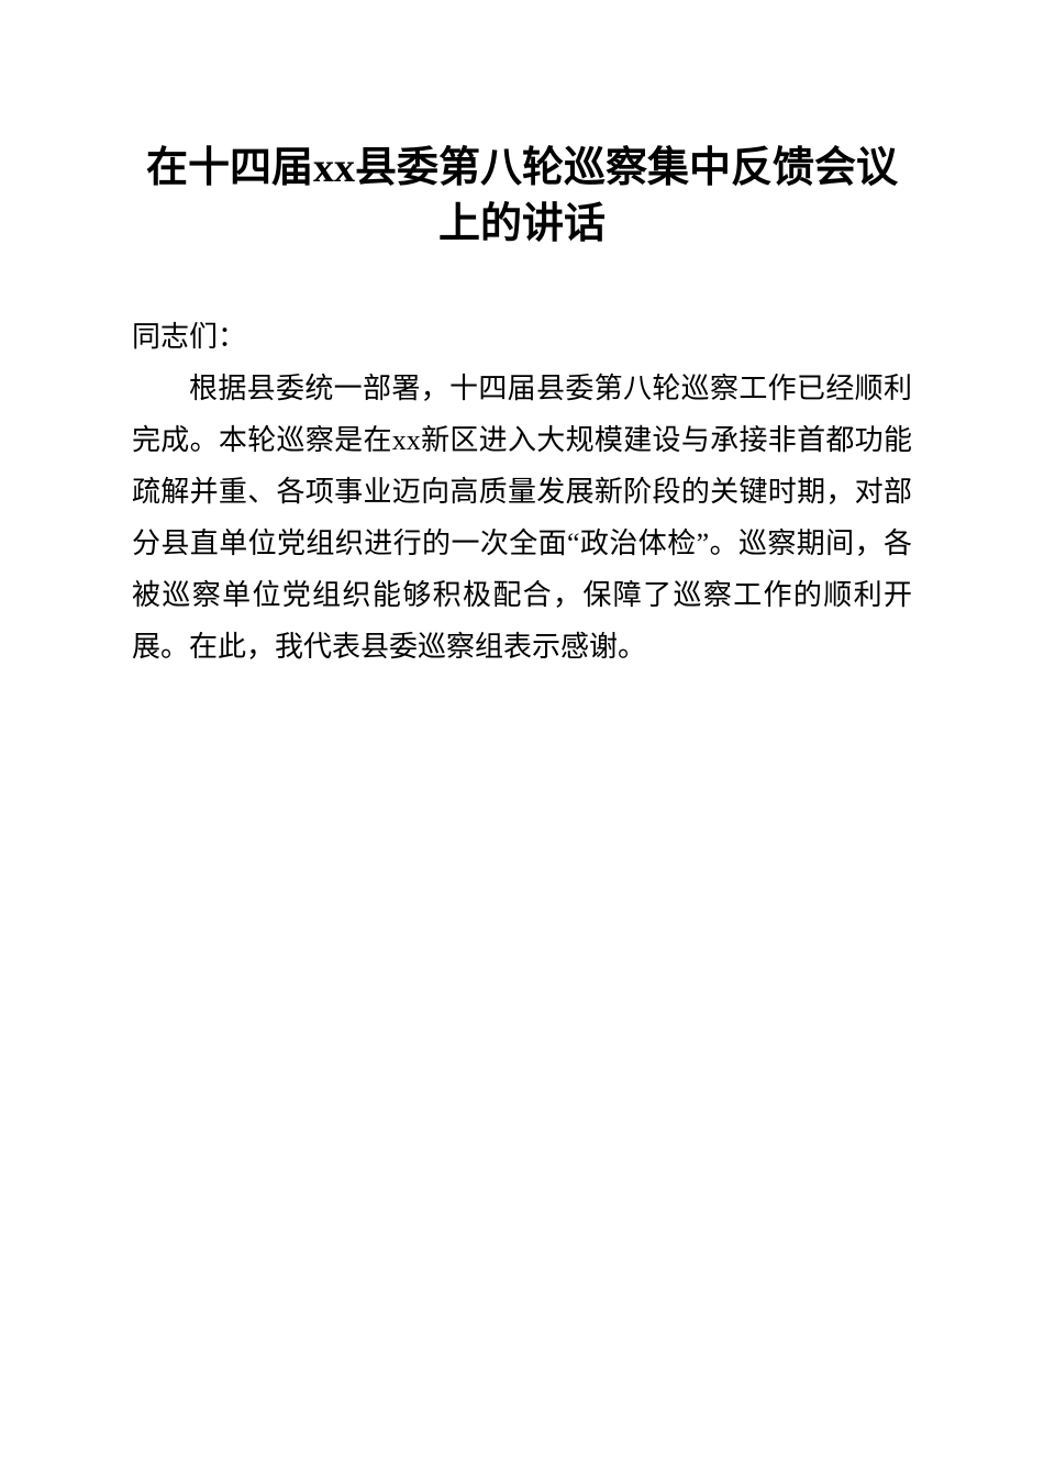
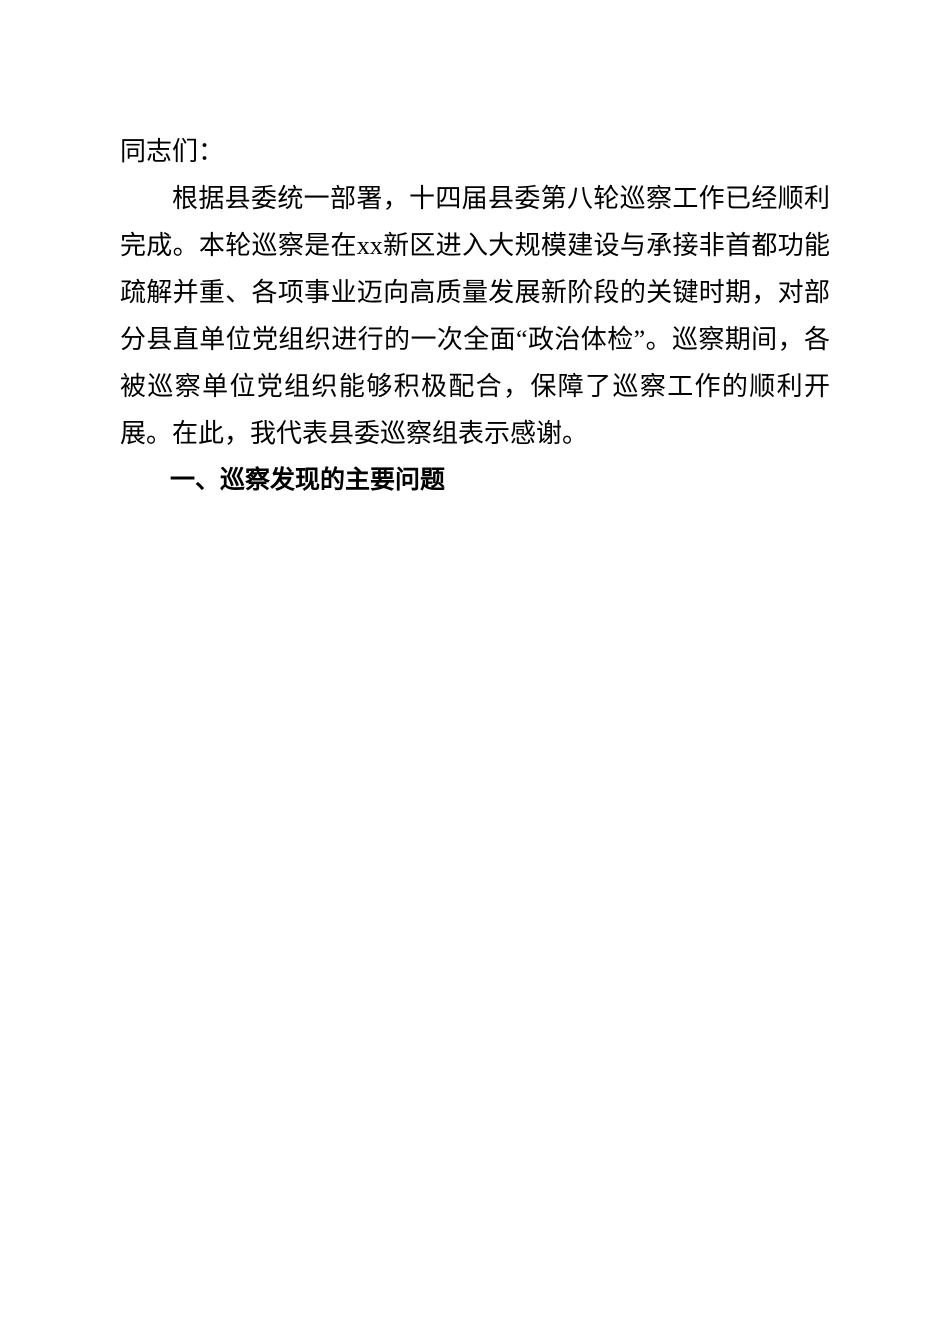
- 在十四届xx县委第八轮巡察集中反馈会议上的讲话
  同志们：
  根据县委统一部署，十四届县委第八轮巡察工作已经顺利完成。本轮巡察是在xx新区进入大规模建设与承接非首都功能疏解并重、各项事业迈向高质量发展新阶段的关键时期，对部分县直单位党组织进行的一次全面“政治体检”。巡察期间，各被巡察单位党组织能够积极配合，保障了巡察工作的顺利开展。在此，我代表县委巡察组表示感谢。
+ 一、巡察发现的主要问题
